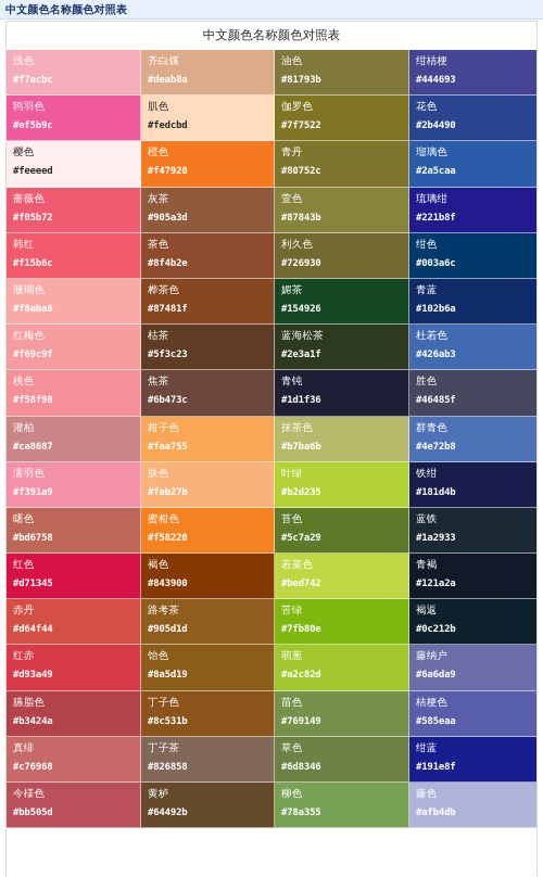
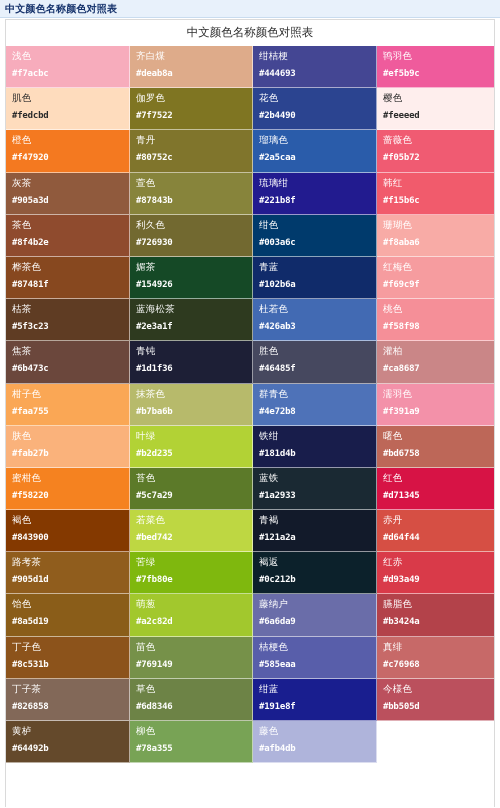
  中文颜色名称颜色对照表
  中文颜色名称颜色对照表
  浅色
  #f7acbc
  齐白煤
  #deab8a
- 油色
- #81793b
  绀桔梗
  #444693
  鸨羽色
  #ef5b9c
  肌色
  #fedcbd
  伽罗色
  #7f7522
  花色
  #2b4490
  樱色
  #feeeed
  橙色
  #f47920
  青丹
  #80752c
  瑠璃色
  #2a5caa
  蔷薇色
  #f05b72
  灰茶
  #905a3d
  萱色
  #87843b
  琉璃绀
  #221b8f
  韩红
  #f15b6c
  茶色
  #8f4b2e
  利久色
  #726930
  绀色
  #003a6c
  珊瑚色
  #f8aba6
  桦茶色
  #87481f
  媚茶
  #154926
  青蓝
  #102b6a
  红梅色
  #f69c9f
  枯茶
  #5f3c23
  蓝海松茶
  #2e3a1f
  杜若色
  #426ab3
  桃色
  #f58f98
  焦茶
  #6b473c
  青钝
  #1d1f36
  胜色
  #46485f
  灌柏
  #ca8687
  柑子色
  #faa755
  抹茶色
  #b7ba6b
  群青色
  #4e72b8
  濡羽色
  #f391a9
  肤色
  #fab27b
  叶绿
  #b2d235
  铁绀
  #181d4b
  曙色
  #bd6758
  蜜柑色
  #f58220
  苔色
  #5c7a29
  蓝铁
  #1a2933
  红色
  #d71345
  褐色
  #843900
  若菜色
  #bed742
  青褐
  #121a2a
  赤丹
  #d64f44
  路考茶
  #905d1d
  苦绿
  #7fb80e
  褐返
  #0c212b
  红赤
  #d93a49
  饴色
  #8a5d19
  萌葱
  #a2c82d
  藤纳户
  #6a6da9
  臙脂色
  #b3424a
  丁子色
  #8c531b
  苗色
  #769149
  桔梗色
  #585eaa
  真绯
  #c76968
  丁子茶
  #826858
  草色
  #6d8346
  绀蓝
  #191e8f
  今様色
  #bb505d
  黄栌
  #64492b
  柳色
  #78a355
  藤色
  #afb4db
